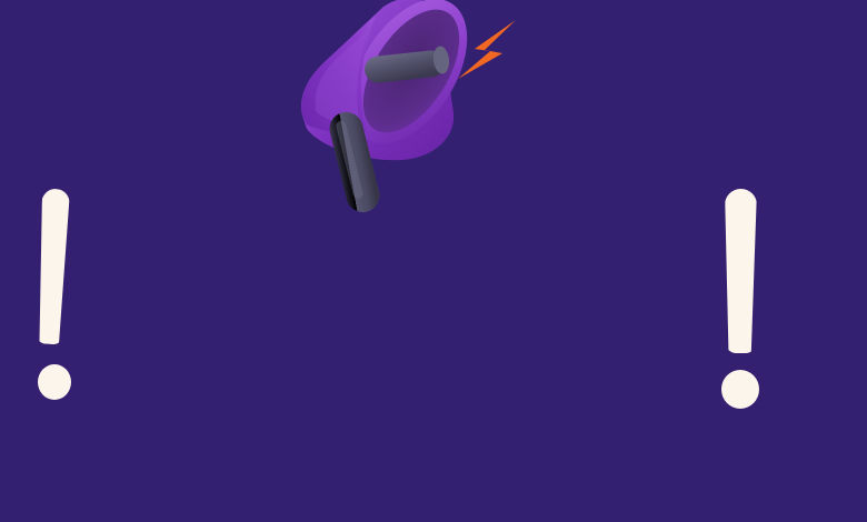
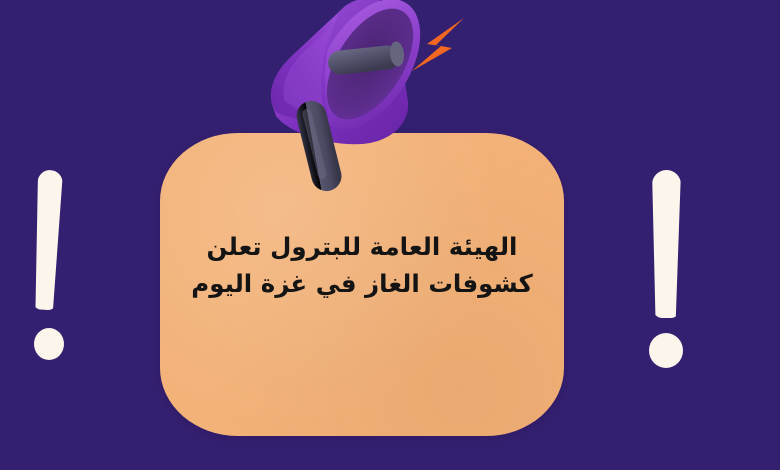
+ الهيئة العامة للبترول تعلن
+ كشوفات الغاز في غزة اليوم
